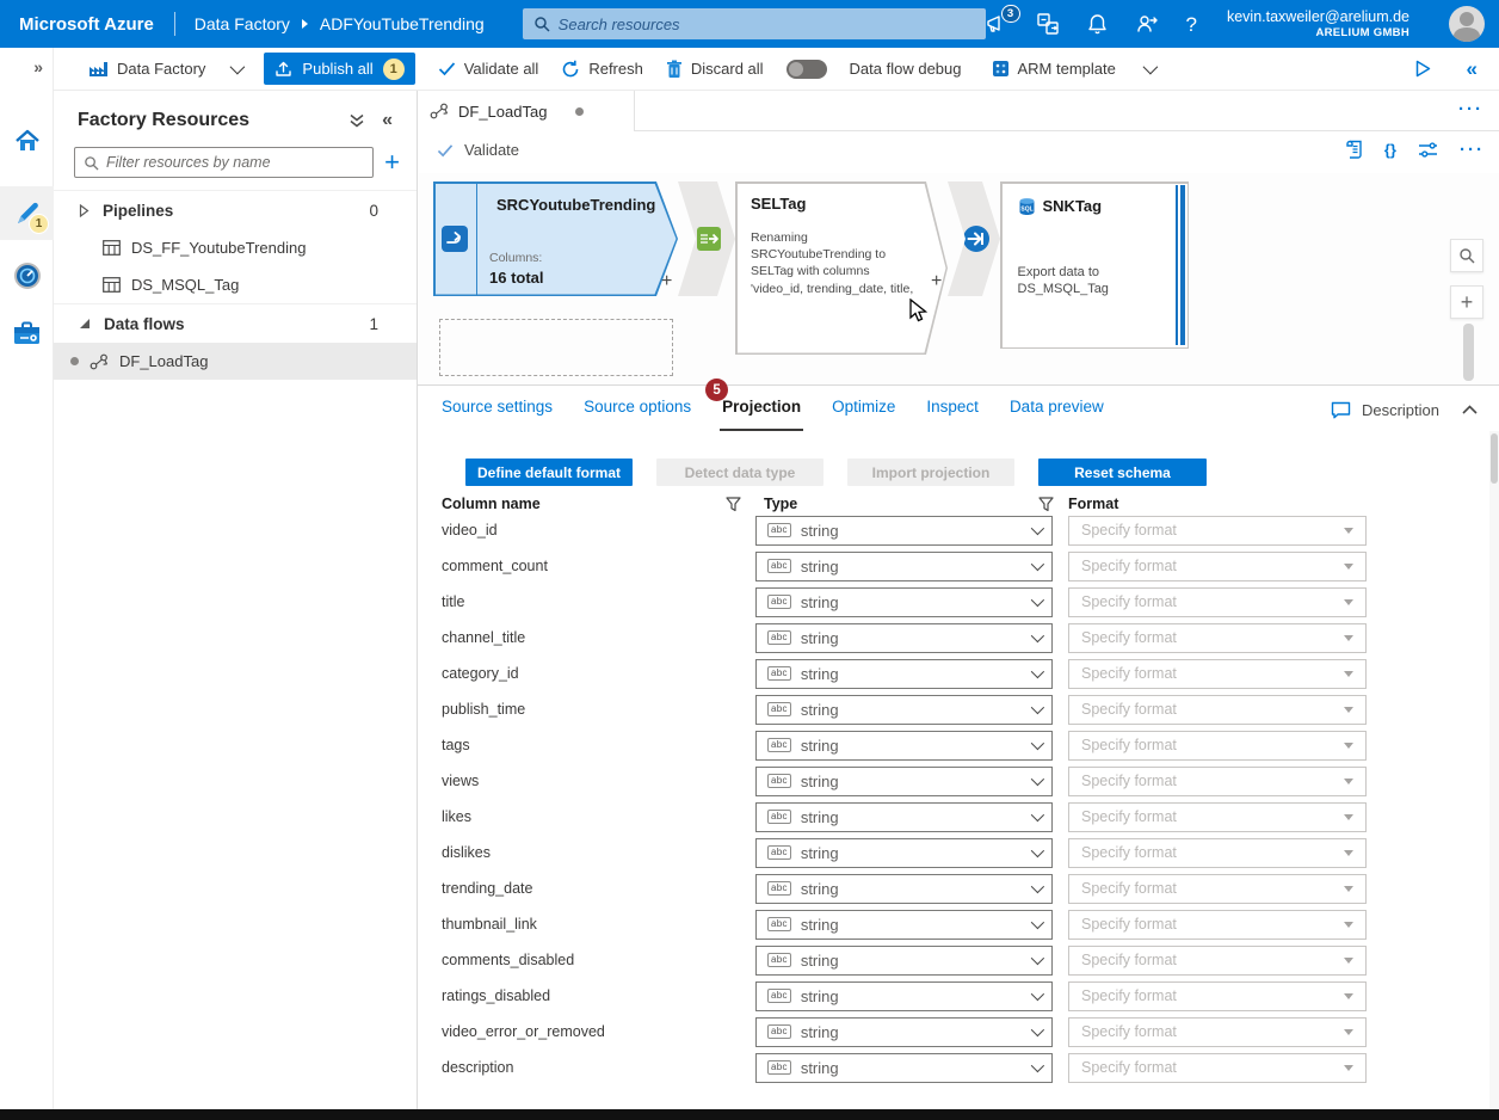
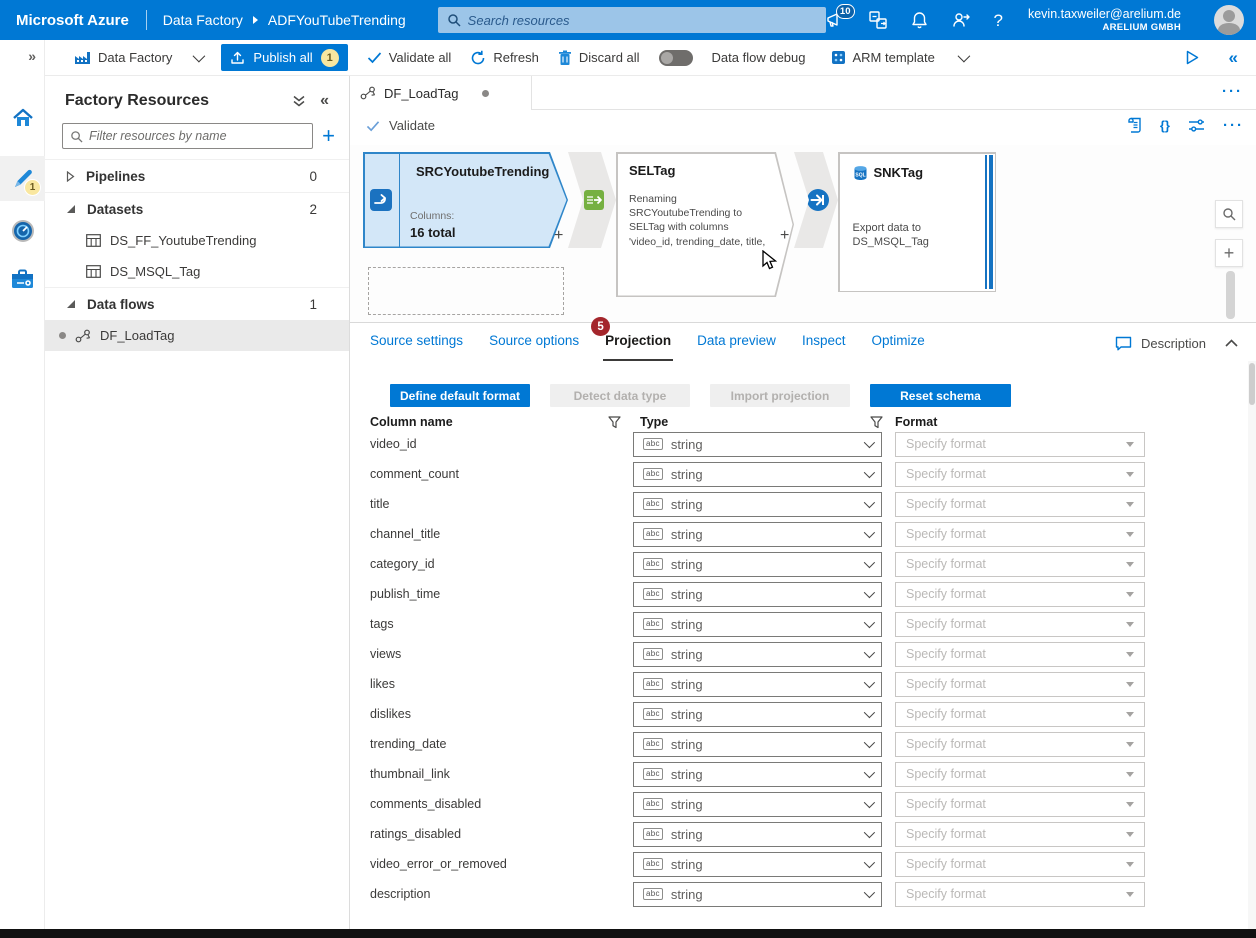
  Microsoft Azure
  Data Factory
  ADFYouTubeTrending
  Search resources
- 3
+ 10
  ?
  kevin.taxweiler@arelium.de
  ARELIUM GMBH
  »
  1
  Data Factory
  Publish all
  1
  Validate all
  Refresh
  Discard all
  Data flow debug
  ARM template
  «
  Factory Resources
  «
  Filter resources by name
  +
  Pipelines
  0
+ Datasets
+ 2
  DS_FF_YoutubeTrending
  DS_MSQL_Tag
  Data flows
  1
  DF_LoadTag
  DF_LoadTag
  ···
  Validate
  {}
  ···
  SRCYoutubeTrending
  Columns:
  16 total
  SELTag
  Renaming SRCYoutubeTrending to SELTag with columns 'video_id, trending_date, title,
  SNKTag
  Export data to DS_MSQL_Tag
  +
  +
  +
  Source settings
  Source options
  5
  Projection
- Optimize
+ Data preview
  Inspect
- Data preview
+ Optimize
  Description
  Define default format
  Detect data type
  Import projection
  Reset schema
  Column name
  Type
  Format
  video_id
  abc
  string
  Specify format
  comment_count
  abc
  string
  Specify format
  title
  abc
  string
  Specify format
  channel_title
  abc
  string
  Specify format
  category_id
  abc
  string
  Specify format
  publish_time
  abc
  string
  Specify format
  tags
  abc
  string
  Specify format
  views
  abc
  string
  Specify format
  likes
  abc
  string
  Specify format
  dislikes
  abc
  string
  Specify format
  trending_date
  abc
  string
  Specify format
  thumbnail_link
  abc
  string
  Specify format
  comments_disabled
  abc
  string
  Specify format
  ratings_disabled
  abc
  string
  Specify format
  video_error_or_removed
  abc
  string
  Specify format
  description
  abc
  string
  Specify format
